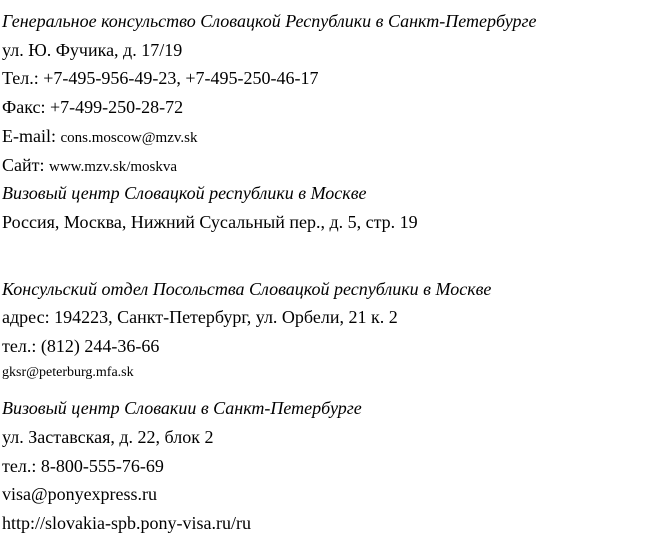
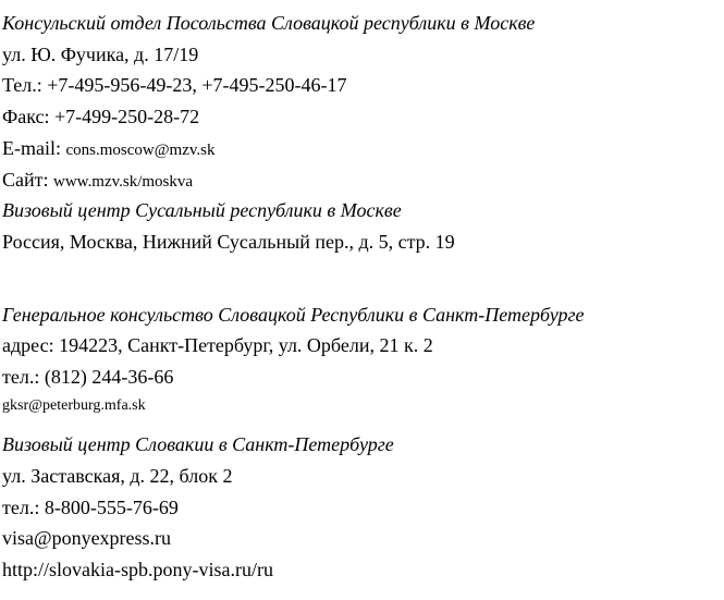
- Генеральное консульство Словацкой Республики в Санкт-Петербурге
+ Консульский отдел Посольства Словацкой республики в Москве
  ул. Ю. Фучика, д. 17/19
  Тел.: +7-495-956-49-23, +7-495-250-46-17
  Факс: +7-499-250-28-72
  E-mail: cons.moscow@mzv.sk
  Сайт: www.mzv.sk/moskva
- Визовый центр Словацкой республики в Москве
+ Визовый центр Сусальный республики в Москве
  Россия, Москва, Нижний Сусальный пер., д. 5, стр. 19
- Консульский отдел Посольства Словацкой республики в Москве
+ Генеральное консульство Словацкой Республики в Санкт-Петербурге
  адрес: 194223, Санкт-Петербург, ул. Орбели, 21 к. 2
  тел.: (812) 244-36-66
  gksr@peterburg.mfa.sk
  Визовый центр Словакии в Санкт-Петербурге
  ул. Заставская, д. 22, блок 2
  тел.: 8-800-555-76-69
  visa@ponyexpress.ru
  http://slovakia-spb.pony-visa.ru/ru
